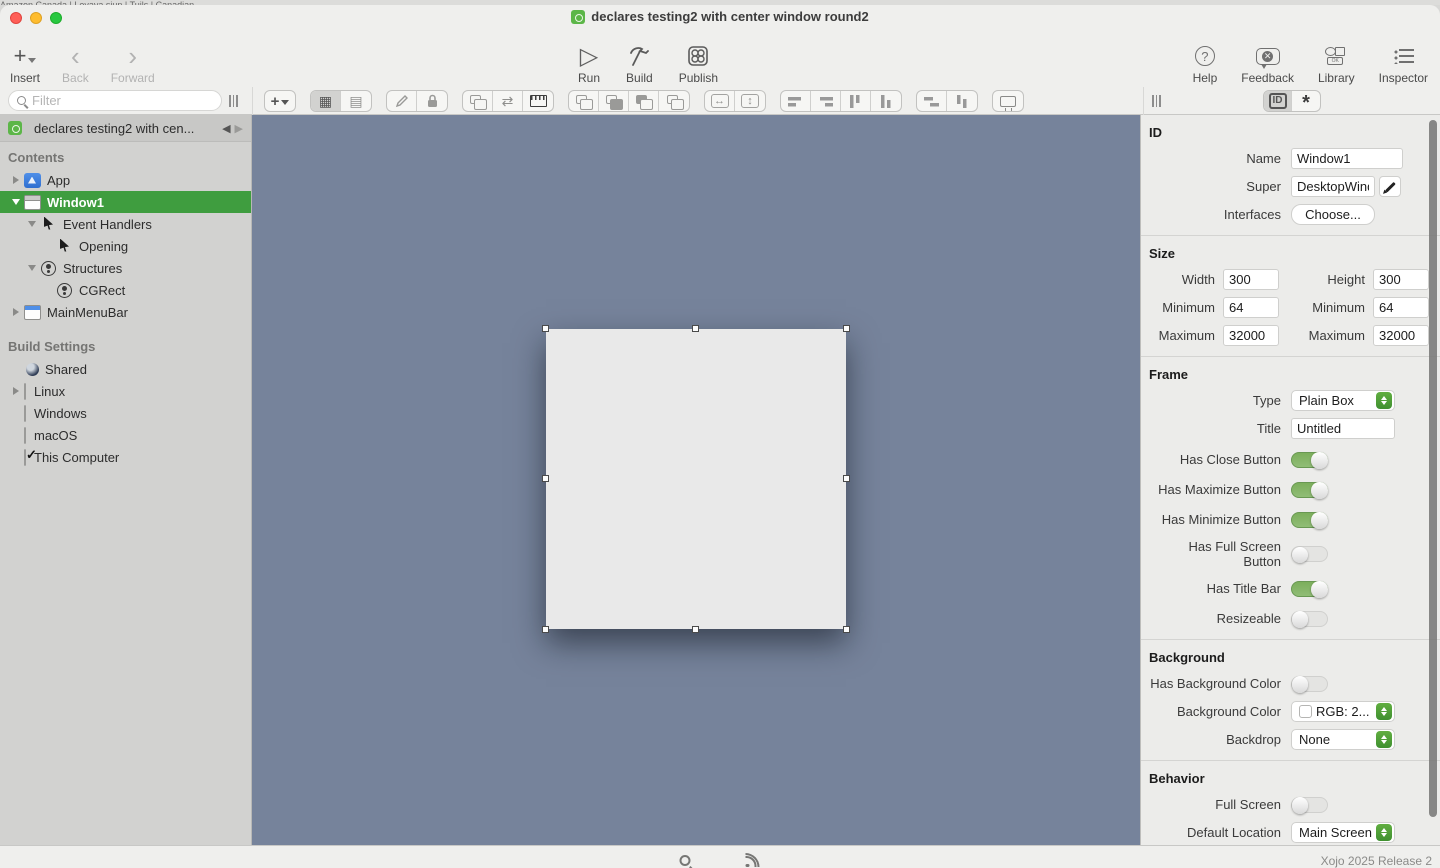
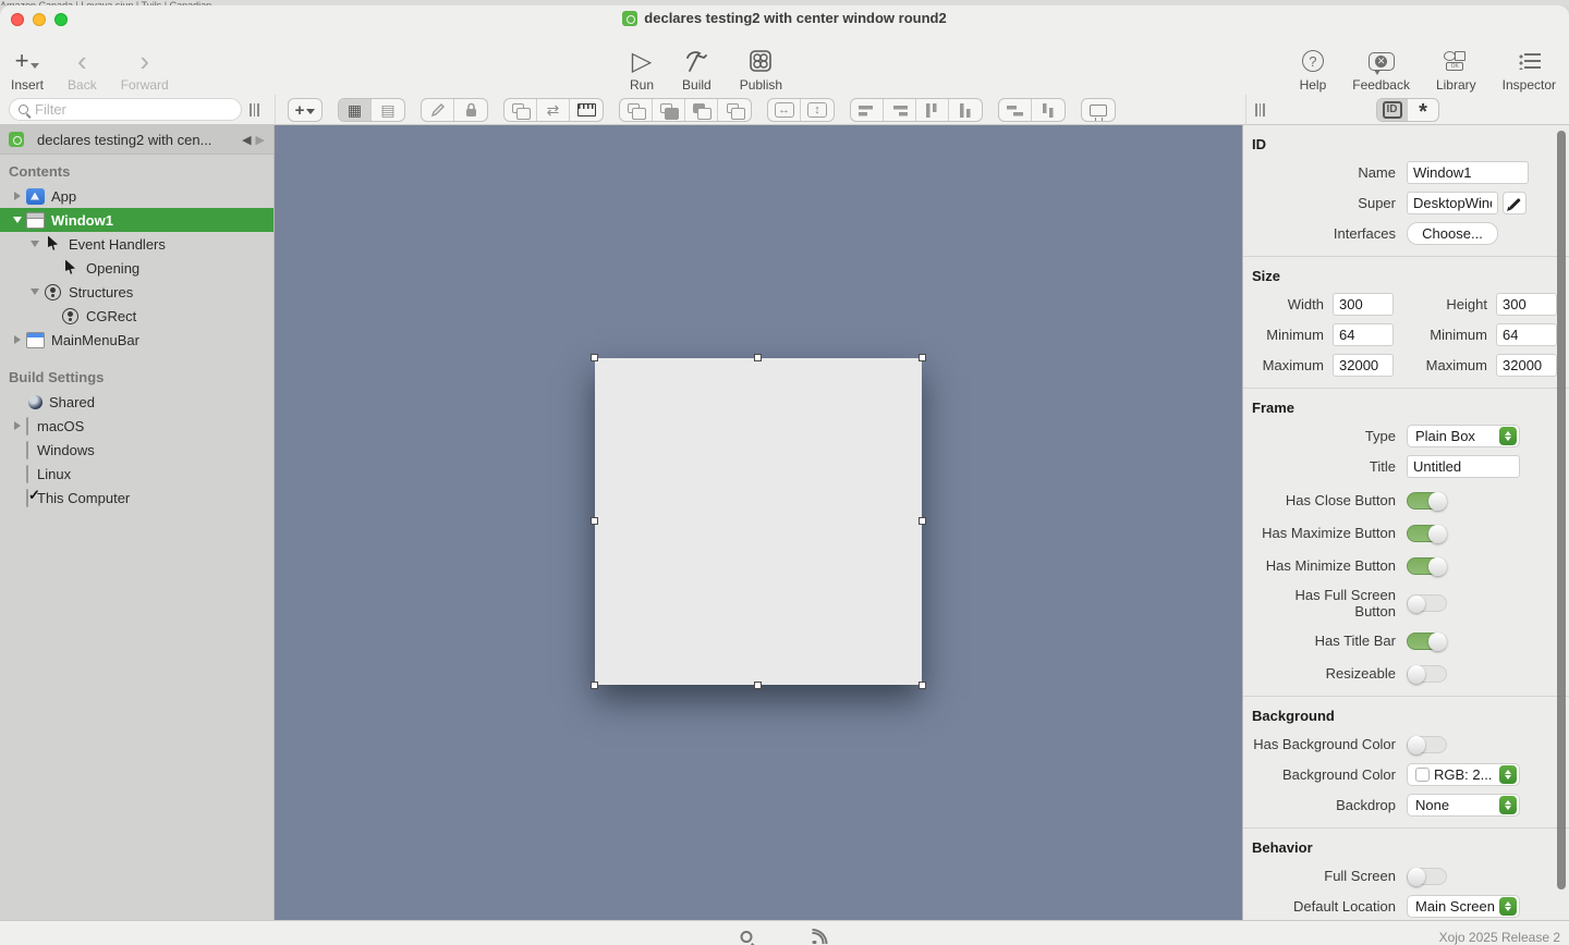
  declares testing2 with center window round2
  +
  Insert
  ‹
  Back
  ›
  Forward
  ▷
  Run
  Build
  Publish
  ?
  Help
  ✕
  Feedback
  Library
  Inspector
  Filter
  +
  ▦
  ▤
  ⇄
  ↔
  ↕
  ID
  *
  declares testing2 with cen...
  ◀
  ▶
  Contents
  App
  Window1
  Event Handlers
  Opening
  Structures
  CGRect
  MainMenuBar
  Build Settings
  Shared
- Linux
+ macOS
  Windows
- macOS
+ Linux
  This Computer
  ID
  Name
  Window1
  Super
  DesktopWin
  Interfaces
  Choose...
  Size
  Width
  300
  Height
  300
  Minimum
  64
  Minimum
  64
  Maximum
  32000
  Maximum
  32000
  Frame
  Type
  Plain Box
  Title
  Untitled
  Has Close Button
  Has Maximize Button
  Has Minimize Button
  Has Full Screen Button
  Has Title Bar
  Resizeable
  Background
  Has Background Color
  Background Color
  RGB: 2...
  Backdrop
  None
  Behavior
  Full Screen
  Default Location
  Main Screen
  Xojo 2025 Release 2
